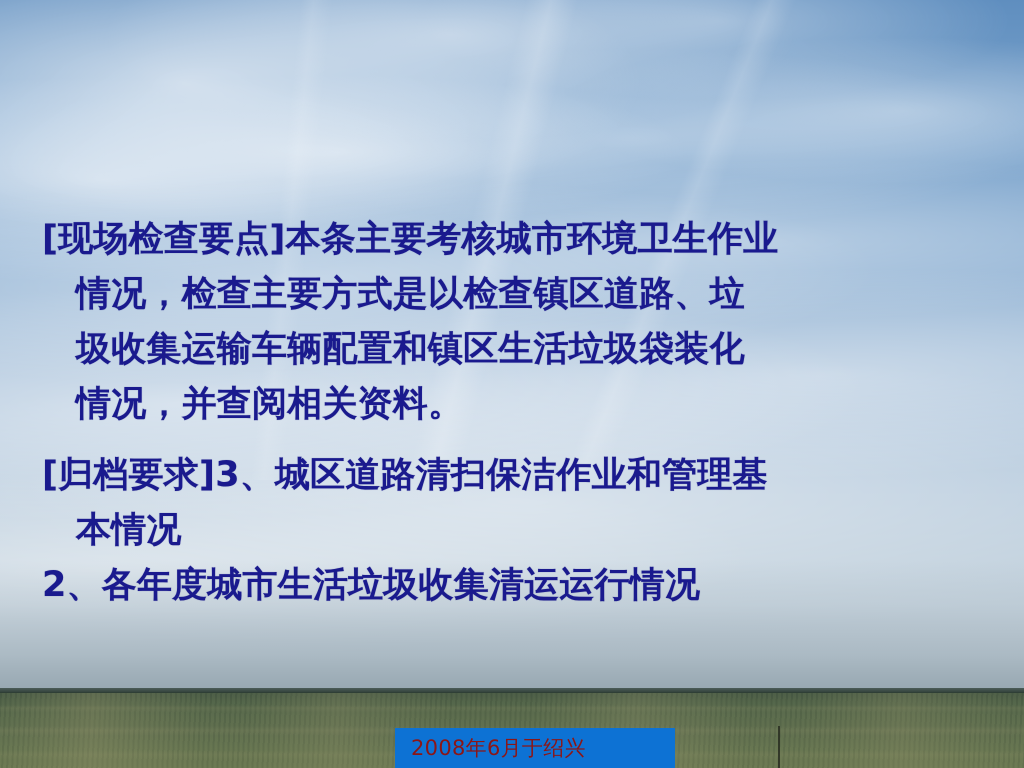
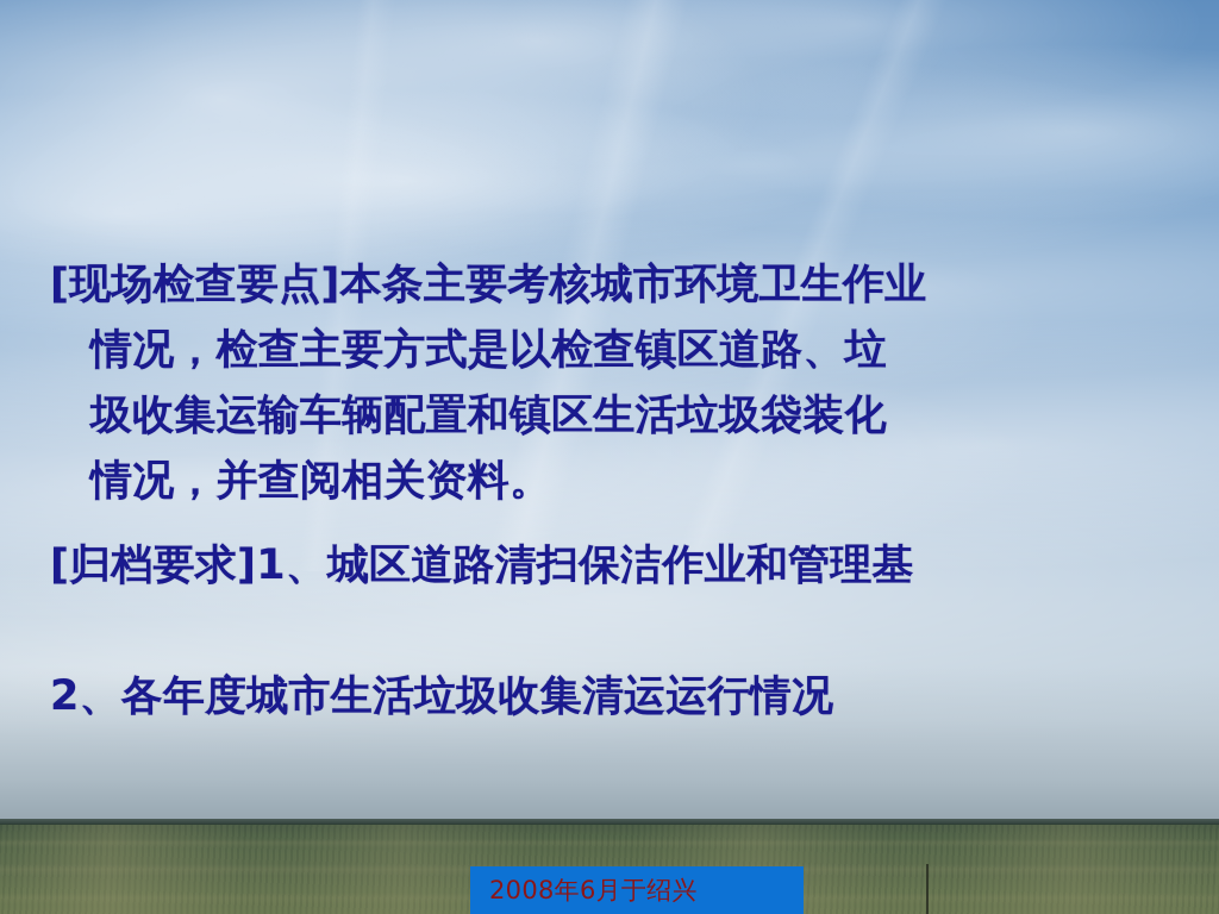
  [现场检查要点]本条主要考核城市环境卫生作业
  情况，检查主要方式是以检查镇区道路、垃
  圾收集运输车辆配置和镇区生活垃圾袋装化
  情况，并查阅相关资料。
- [归档要求]3、城区道路清扫保洁作业和管理基
+ [归档要求]1、城区道路清扫保洁作业和管理基
- 本情况
  2、各年度城市生活垃圾收集清运运行情况
  2008年6月于绍兴
